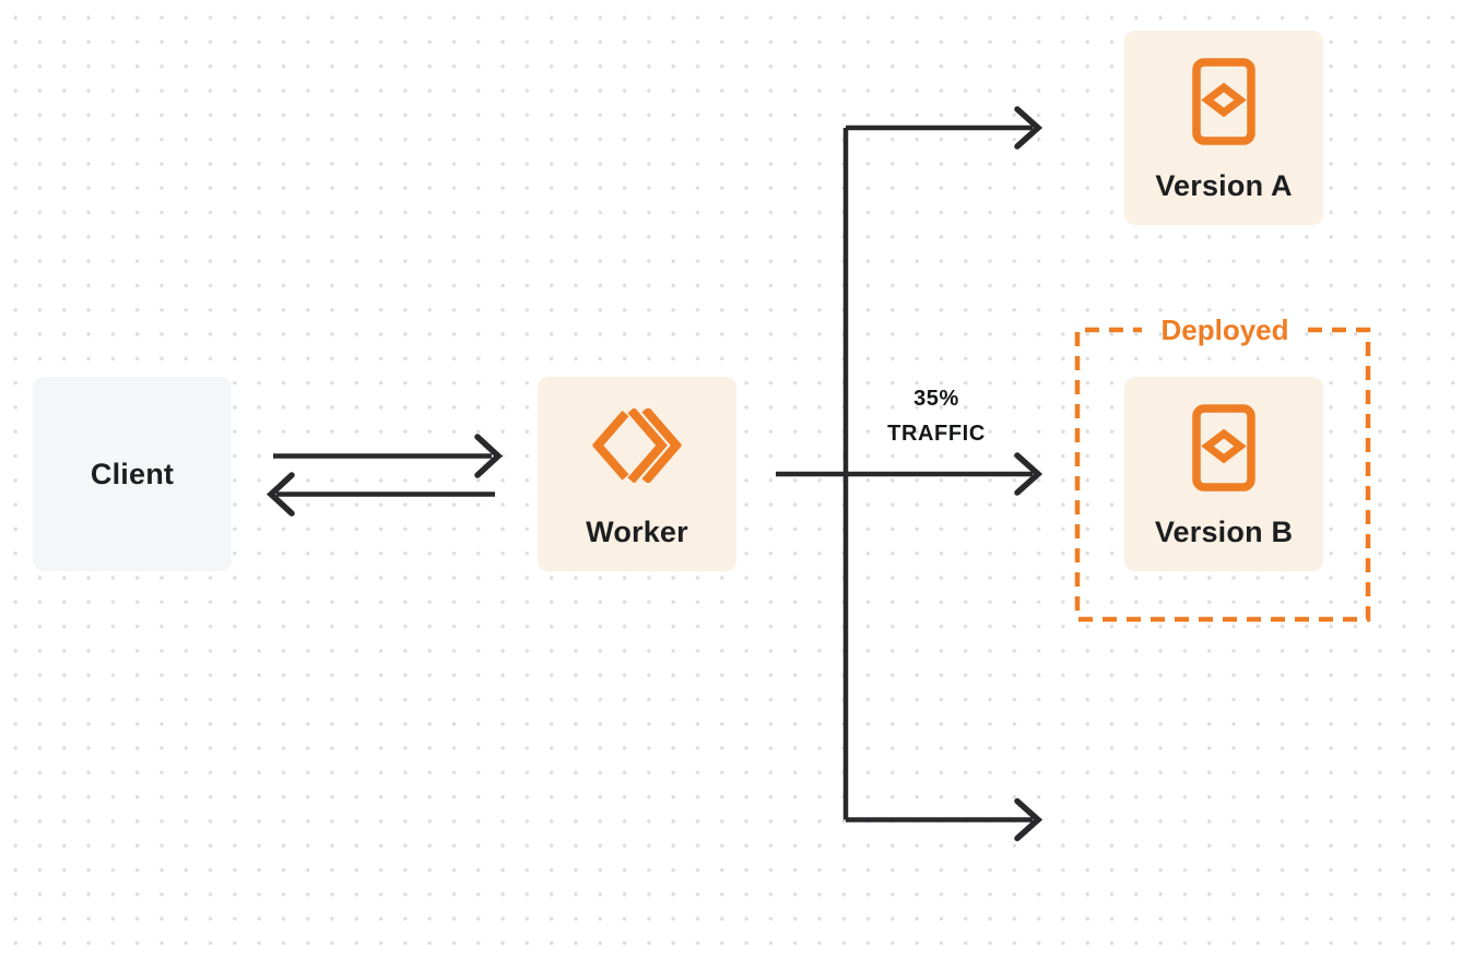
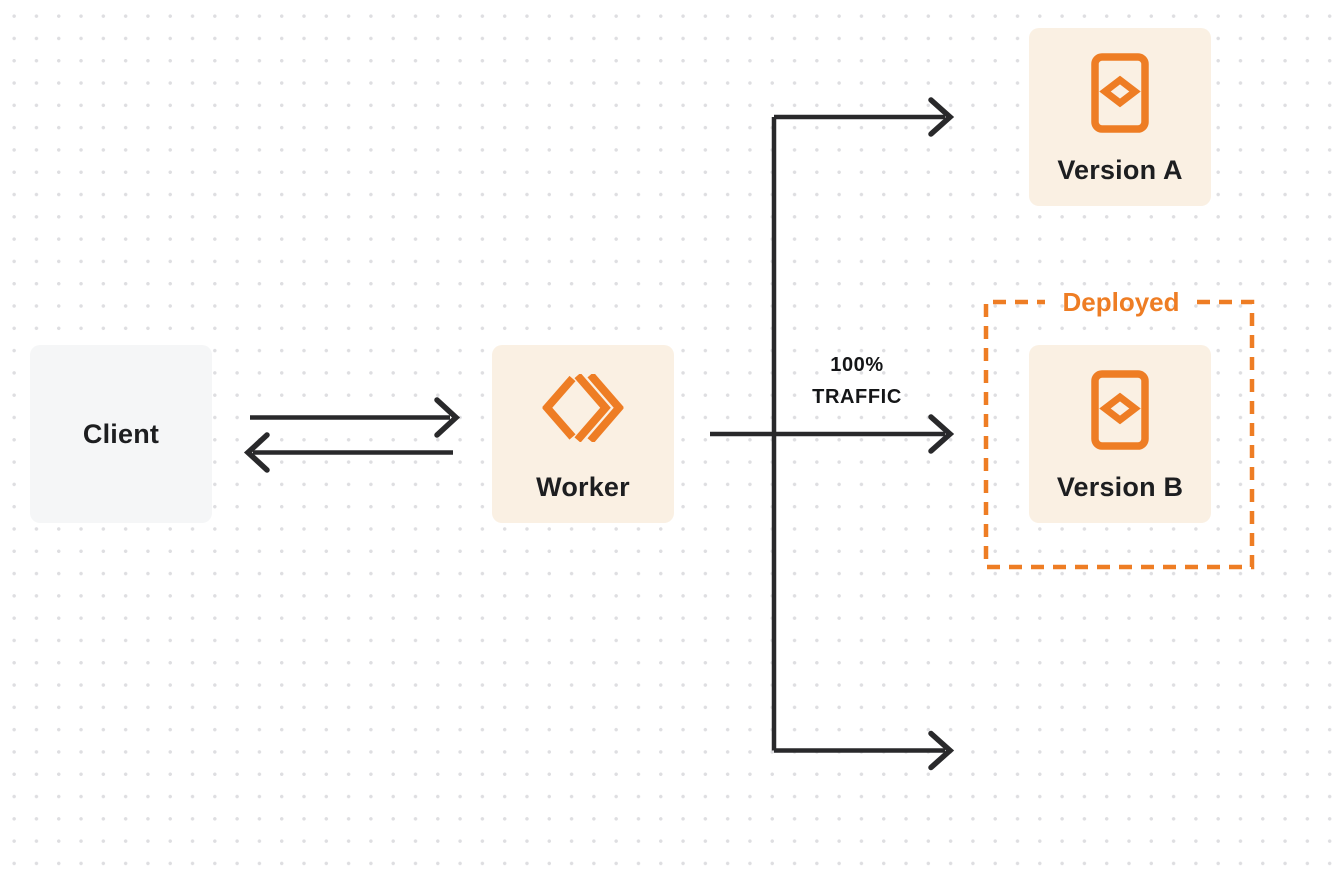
  Client
  Worker
- 35%
+ 100%
  TRAFFIC
  Deployed
  Version A
  Version B
